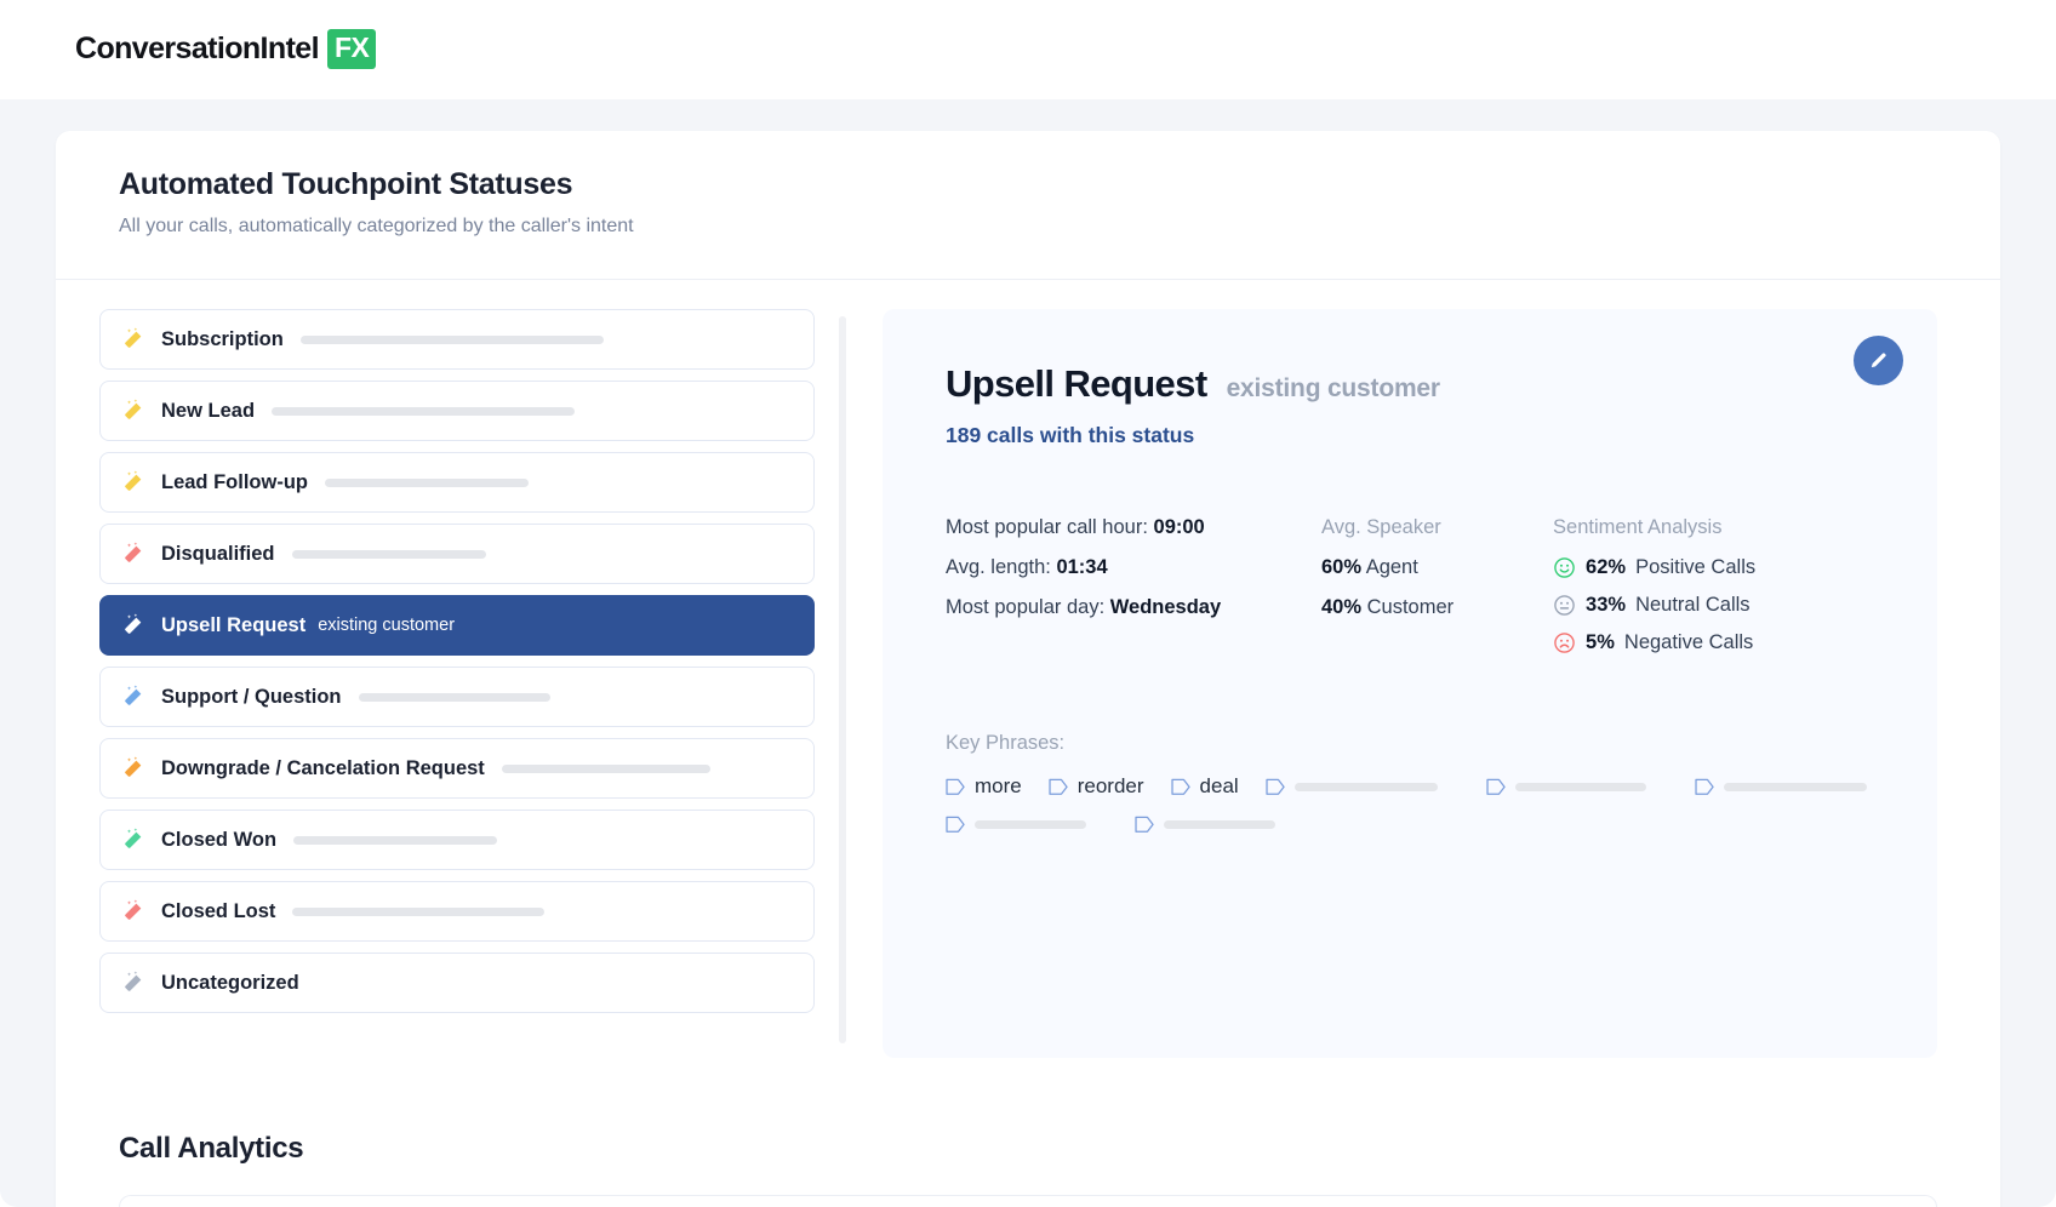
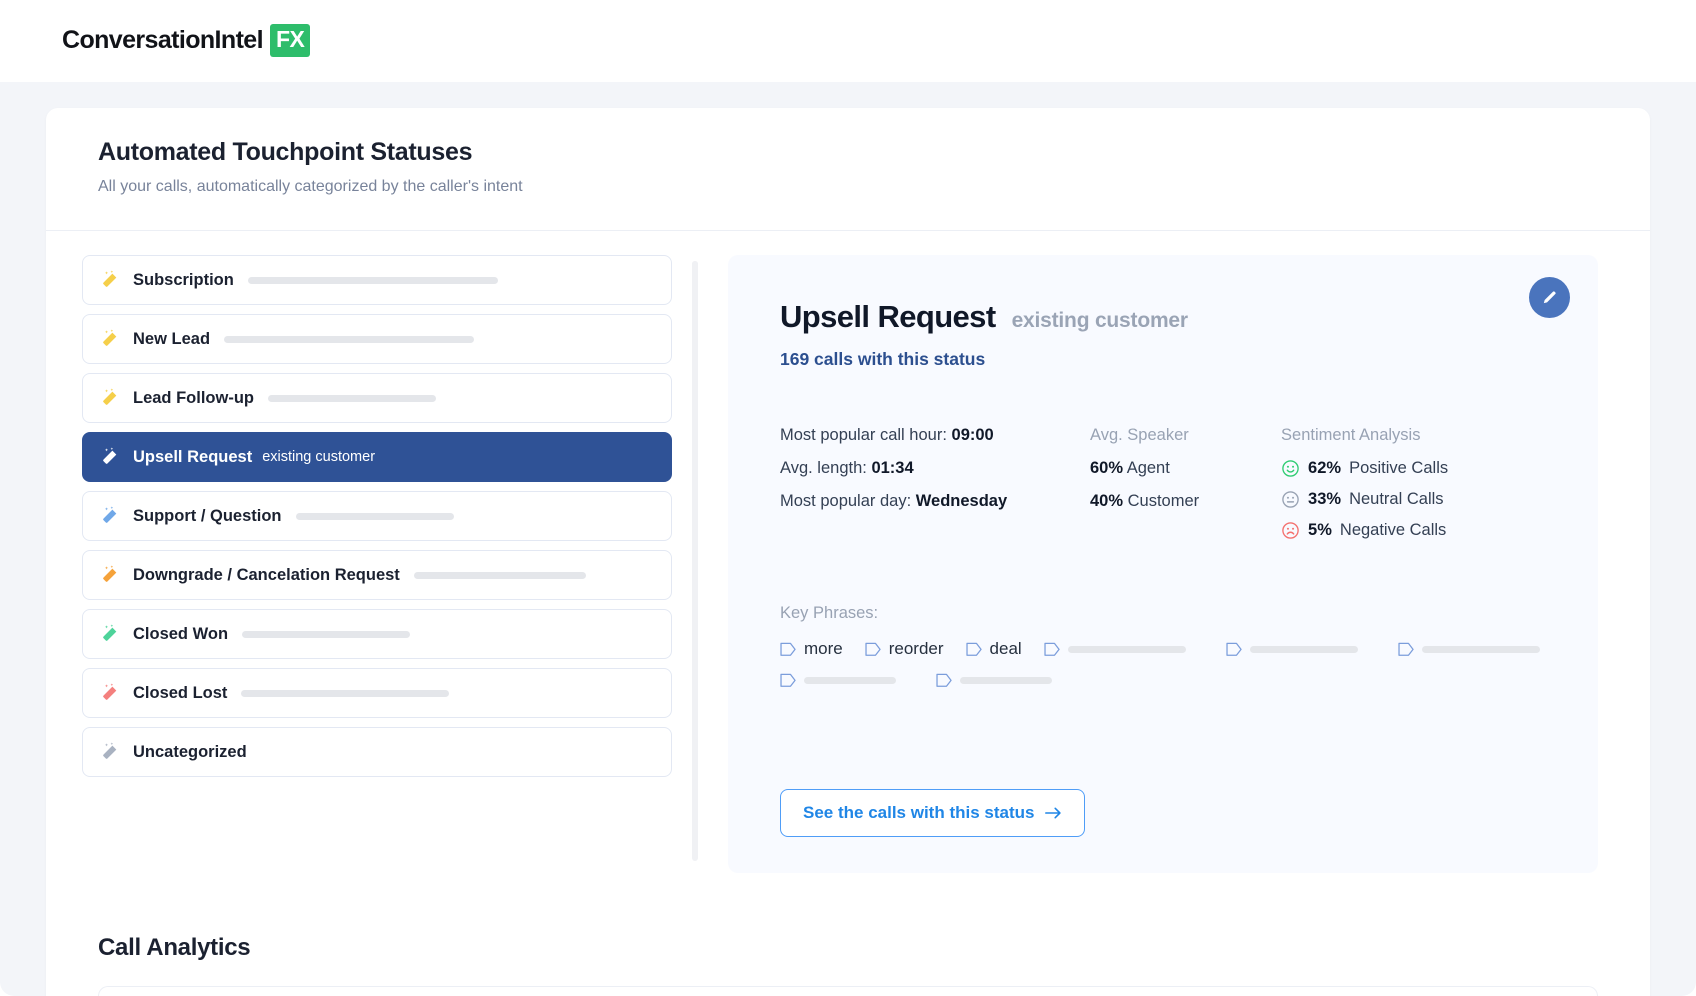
  ConversationIntel
  FX
  Automated Touchpoint Statuses
  All your calls, automatically categorized by the caller's intent
  Subscription
  New Lead
  Lead Follow-up
- Disqualified
  Upsell Request
  existing customer
  Support / Question
  Downgrade / Cancelation Request
  Closed Won
  Closed Lost
  Uncategorized
  Upsell Request
  existing customer
- 189 calls with this status
+ 169 calls with this status
  Most popular call hour: 09:00
  Avg. length: 01:34
  Most popular day: Wednesday
  Avg. Speaker
  60% Agent
  40% Customer
  Sentiment Analysis
  62%
  Positive Calls
  33%
  Neutral Calls
  5%
  Negative Calls
  Key Phrases:
  more
  reorder
  deal
+ See the calls with this status
  Call Analytics
